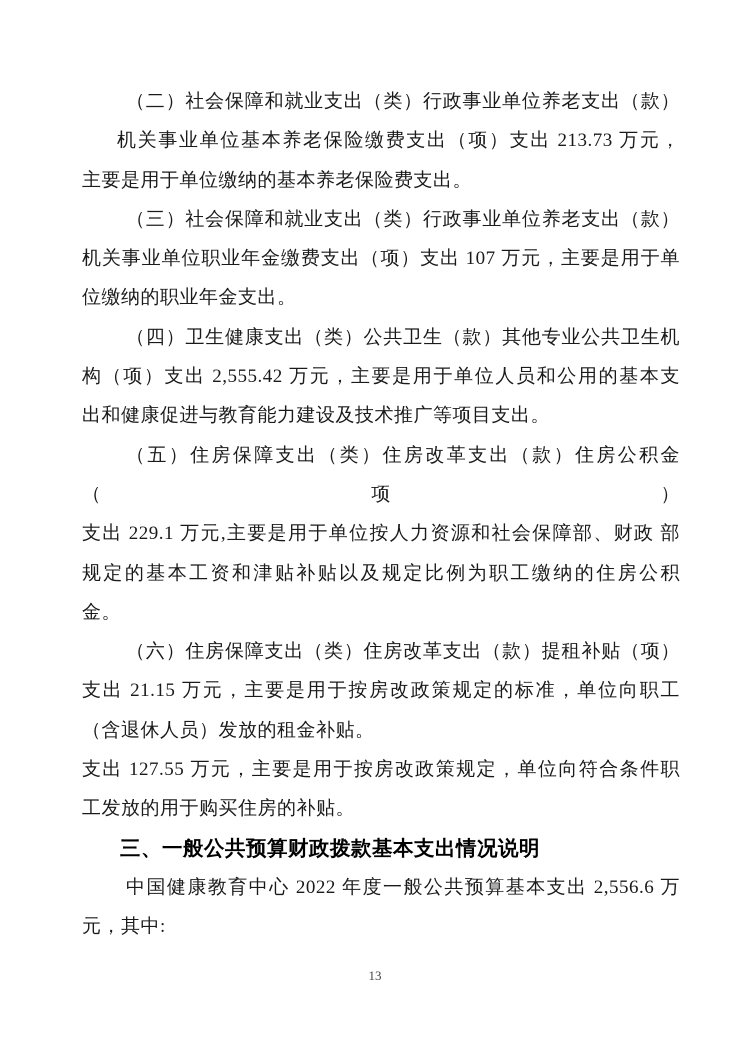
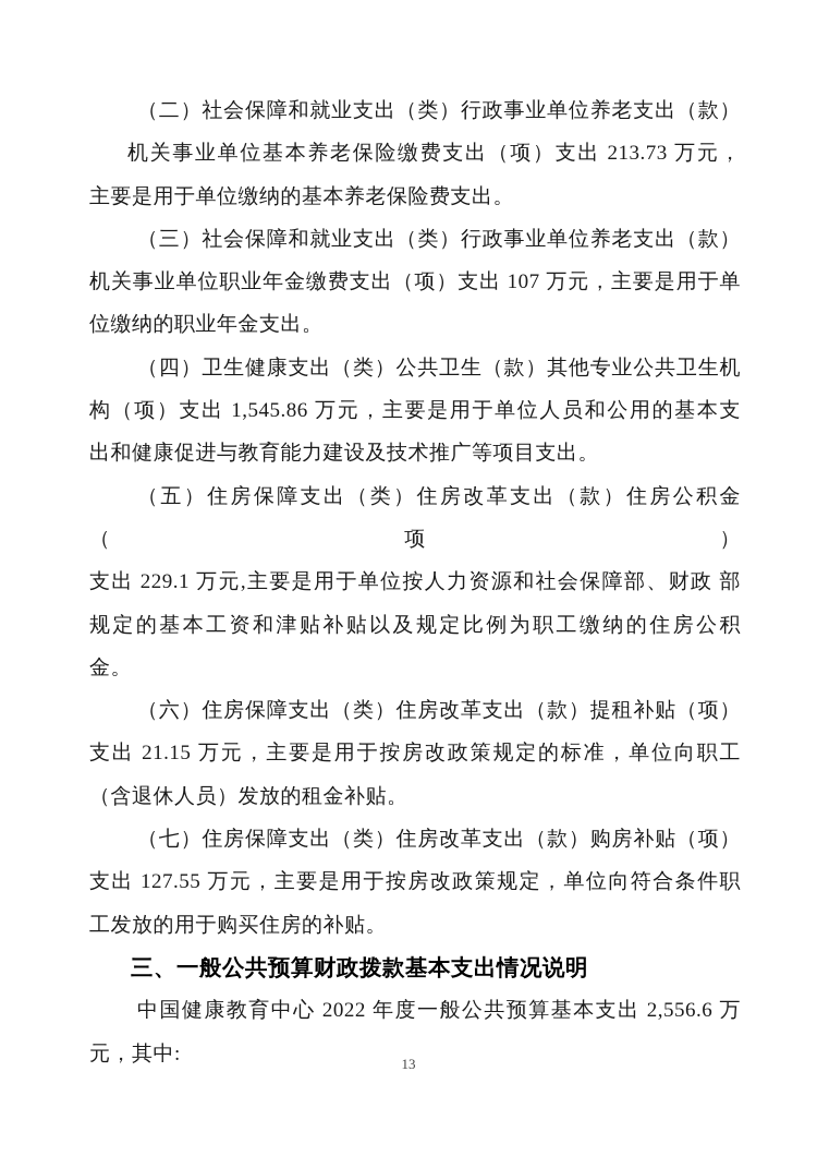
  （二）社会保障和就业支出（类）行政事业单位养老支出（款）
  机关事业单位基本养老保险缴费支出（项）支出 213.73 万元，
  主要是用于单位缴纳的基本养老保险费支出。
  （三）社会保障和就业支出（类）行政事业单位养老支出（款）
  机关事业单位职业年金缴费支出（项）支出 107 万元，主要是用于单
  位缴纳的职业年金支出。
  （四）卫生健康支出（类）公共卫生（款）其他专业公共卫生机
- 构（项）支出 2,555.42 万元，主要是用于单位人员和公用的基本支
+ 构（项）支出 1,545.86 万元，主要是用于单位人员和公用的基本支
  出和健康促进与教育能力建设及技术推广等项目支出。
  （五）住房保障支出（类）住房改革支出（款）住房公积金（项）
  支出 229.1 万元,主要是用于单位按人力资源和社会保障部、财政 部
  规定的基本工资和津贴补贴以及规定比例为职工缴纳的住房公积
  金。
  （六）住房保障支出（类）住房改革支出（款）提租补贴（项）
  支出 21.15 万元，主要是用于按房改政策规定的标准，单位向职工
  （含退休人员）发放的租金补贴。
+ （七）住房保障支出（类）住房改革支出（款）购房补贴（项）
  支出 127.55 万元，主要是用于按房改政策规定，单位向符合条件职
  工发放的用于购买住房的补贴。
  三、一般公共预算财政拨款基本支出情况说明
  中国健康教育中心 2022 年度一般公共预算基本支出 2,556.6 万
  元，其中:
  13
